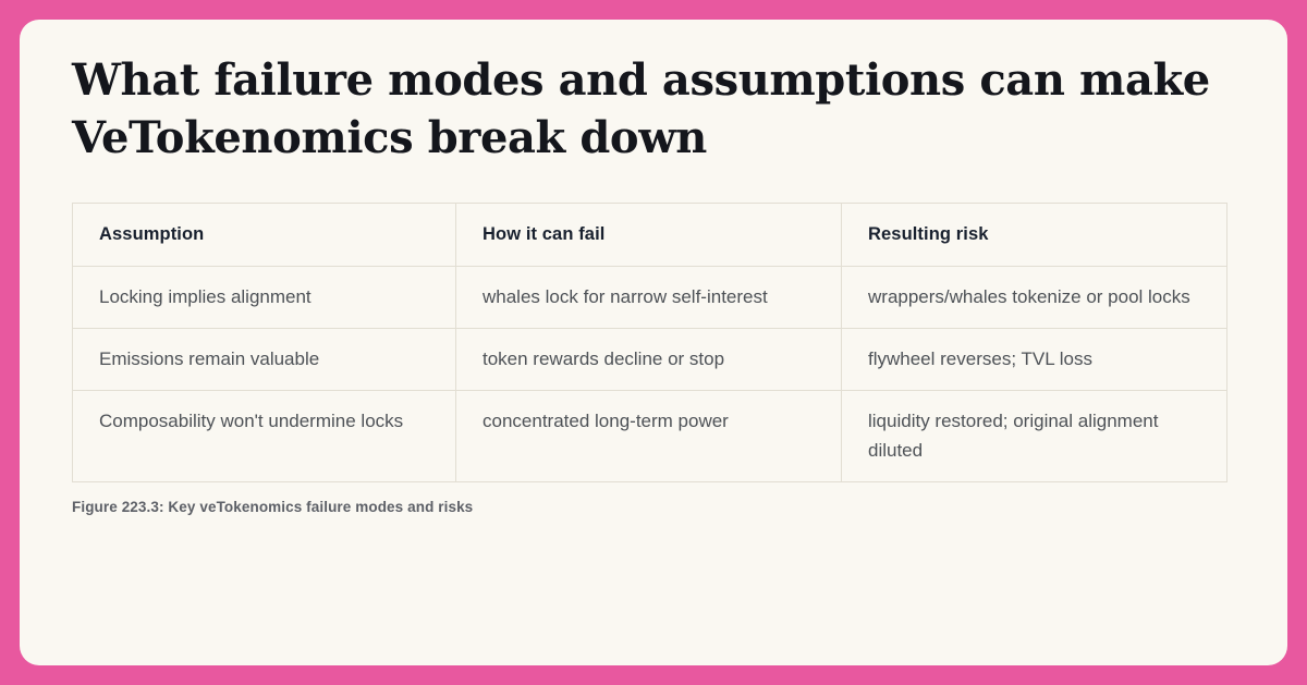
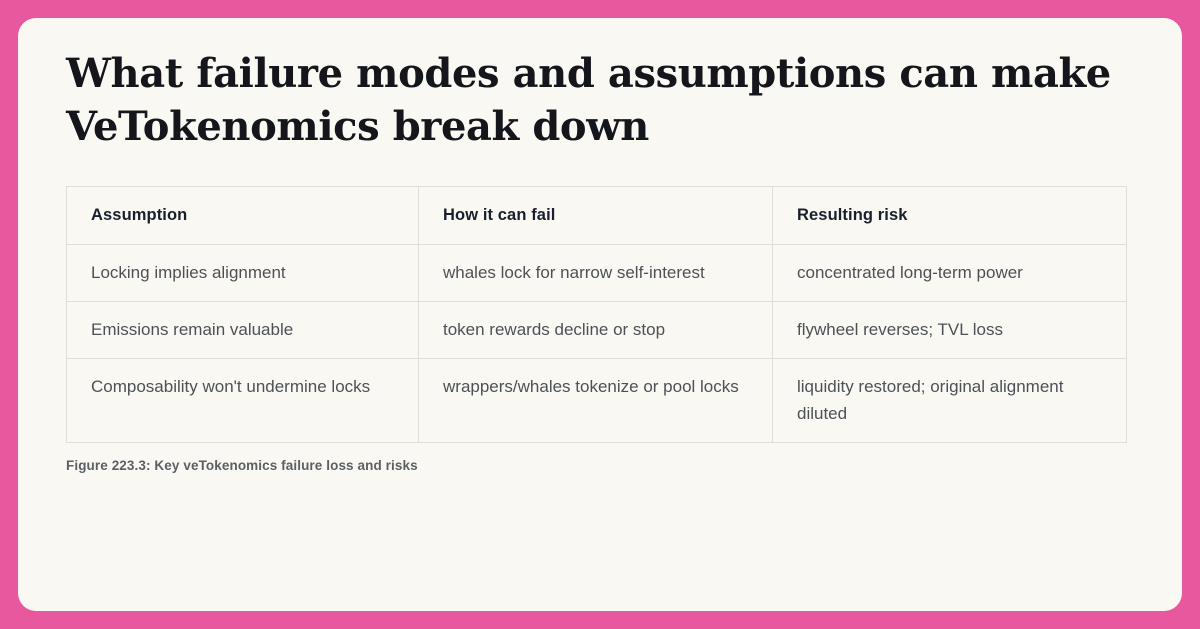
  What failure modes and assumptions can make VeTokenomics break down
  Assumption	How it can fail	Resulting risk
- Locking implies alignment	whales lock for narrow self-interest	wrappers/whales tokenize or pool locks
+ Locking implies alignment	whales lock for narrow self-interest	concentrated long-term power
  Emissions remain valuable	token rewards decline or stop	flywheel reverses; TVL loss
- Composability won't undermine locks	concentrated long-term power	liquidity restored; original alignment diluted
+ Composability won't undermine locks	wrappers/whales tokenize or pool locks	liquidity restored; original alignment diluted
- Figure 223.3: Key veTokenomics failure modes and risks
+ Figure 223.3: Key veTokenomics failure loss and risks
